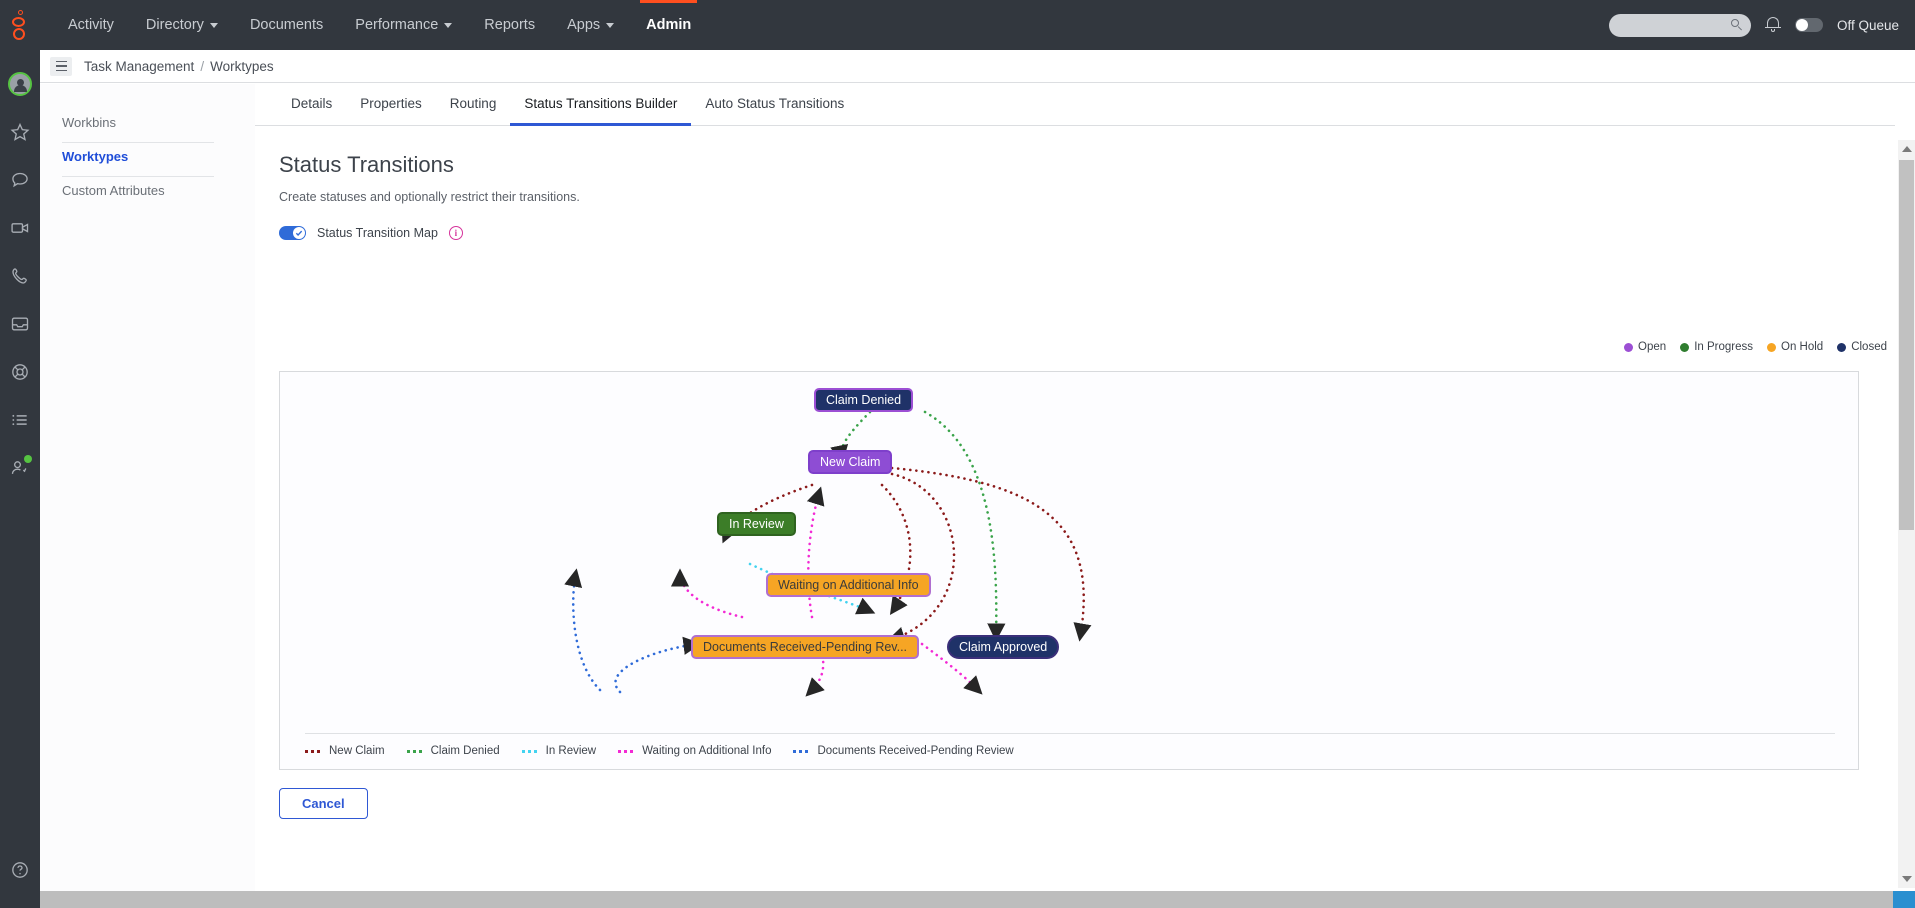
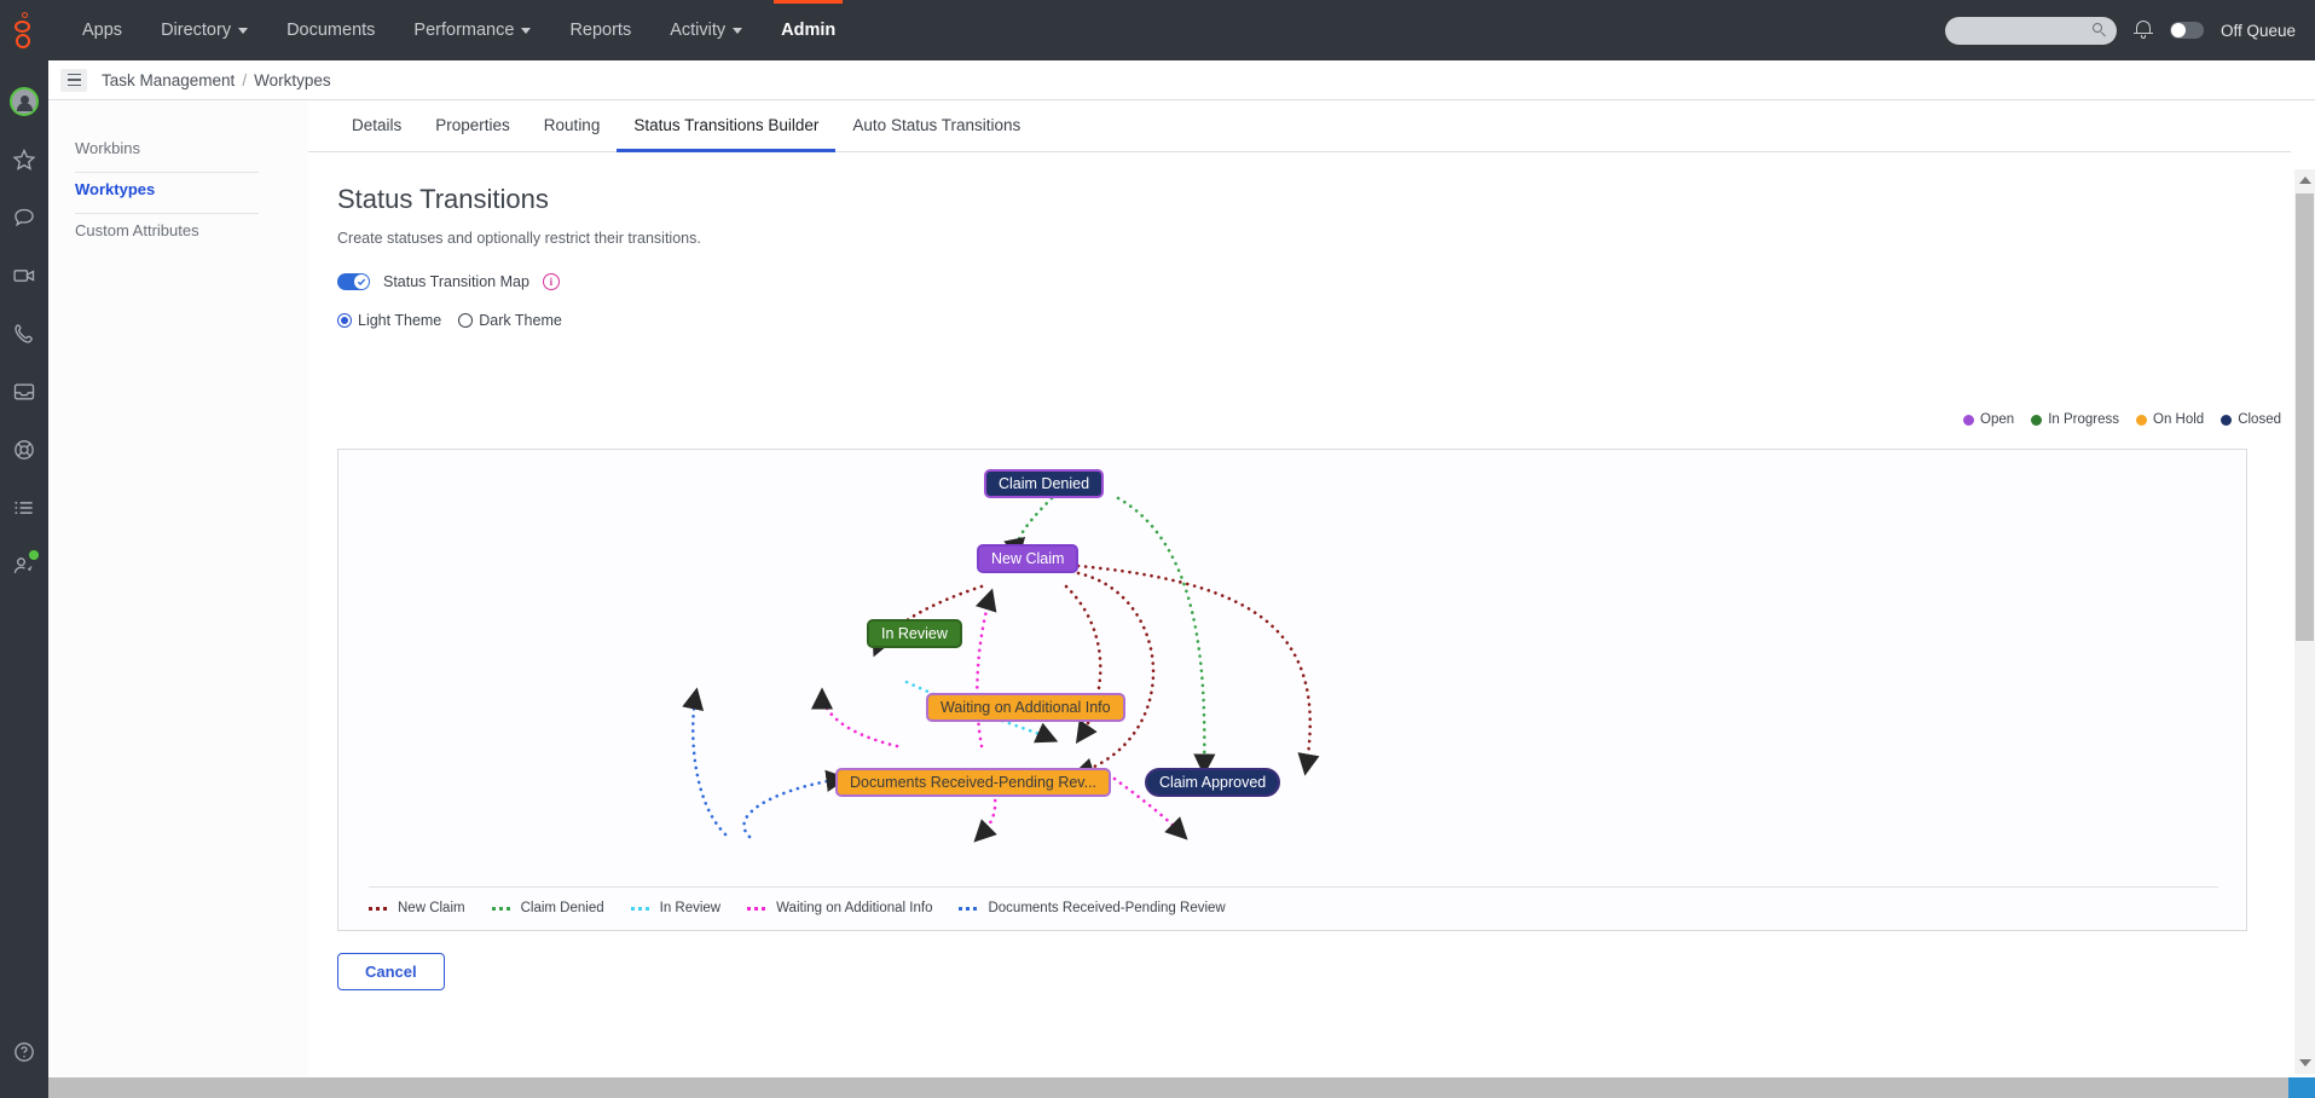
- Activity
+ Apps
  Directory
  Documents
  Performance
  Reports
- Apps
+ Activity
  Admin
  Off Queue
  Task Management
  /
  Worktypes
  Workbins
  Worktypes
  Custom Attributes
  Details
  Properties
  Routing
  Status Transitions Builder
  Auto Status Transitions
  Status Transitions
  Create statuses and optionally restrict their transitions.
  Status Transition Map
  i
+ Light Theme
+ Dark Theme
  Open
  In Progress
  On Hold
  Closed
  Claim Denied
  New Claim
  In Review
  Waiting on Additional Info
  Documents Received-Pending Rev...
  Claim Approved
  New Claim
  Claim Denied
  In Review
  Waiting on Additional Info
  Documents Received-Pending Review
  Cancel
